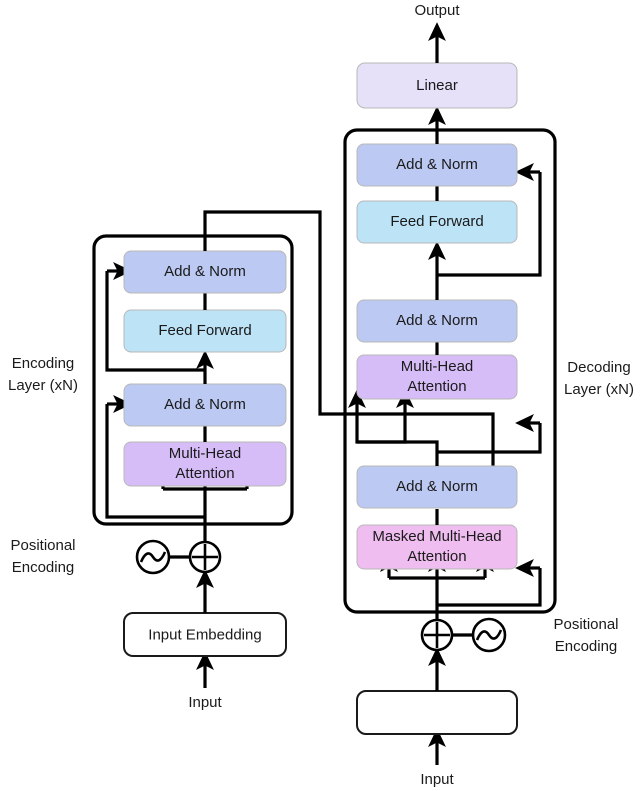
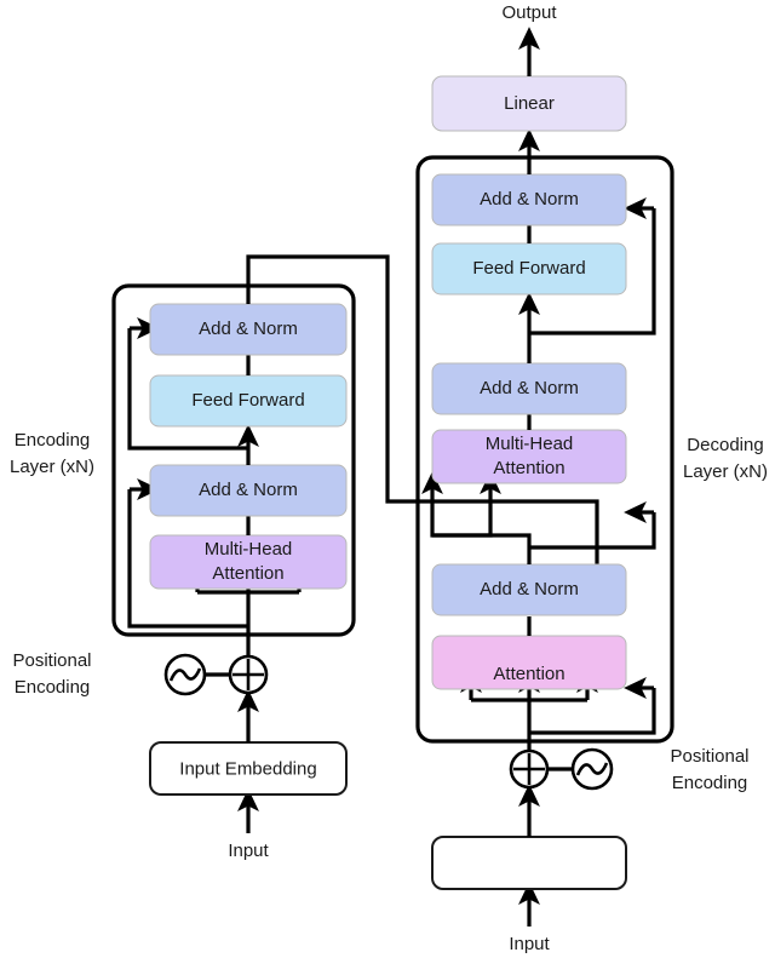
  Input Embedding
  Multi-Head
  Attention
  Add & Norm
  Feed Forward
  Add & Norm
  Encoding
  Layer (xN)
  Positional
  Encoding
  Input
- Masked Multi-Head
  Attention
  Add & Norm
  Multi-Head
  Attention
  Add & Norm
  Feed Forward
  Add & Norm
  Linear
  Decoding
  Layer (xN)
  Positional
  Encoding
  Output
  Input
